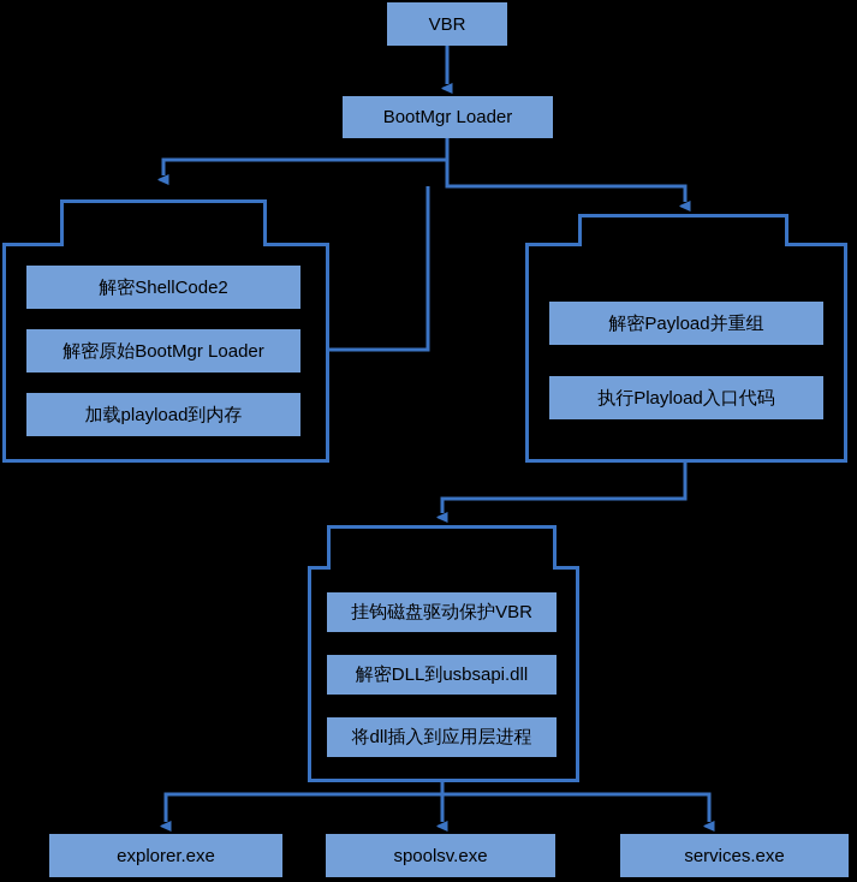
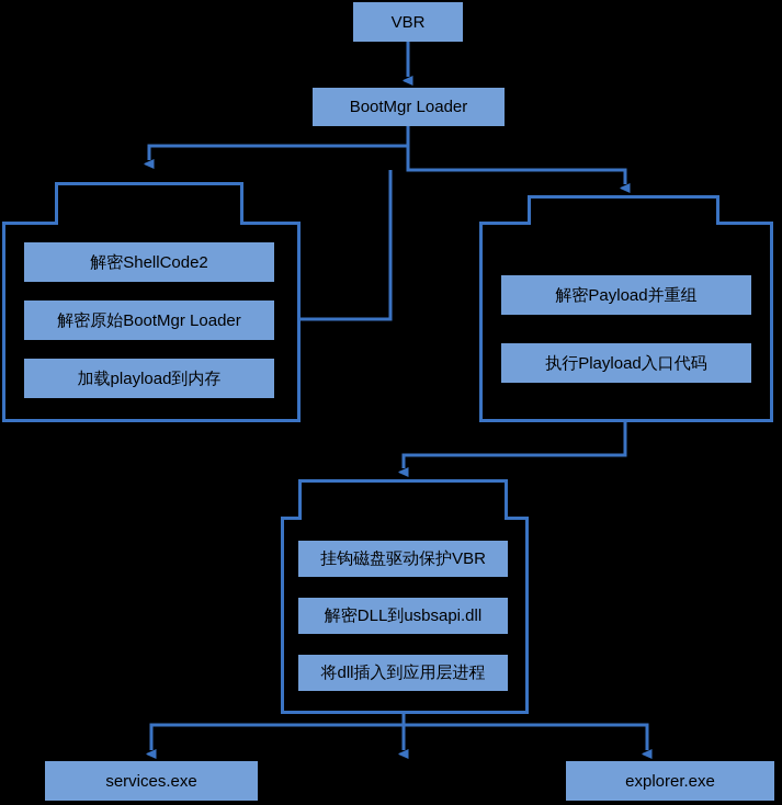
  VBR
  BootMgr Loader
  解密ShellCode2
  解密原始BootMgr Loader
  加载playload到内存
  解密Payload并重组
  执行Playload入口代码
  挂钩磁盘驱动保护VBR
  解密DLL到usbsapi.dll
  将dll插入到应用层进程
- explorer.exe
+ services.exe
- spoolsv.exe
- services.exe
+ explorer.exe
